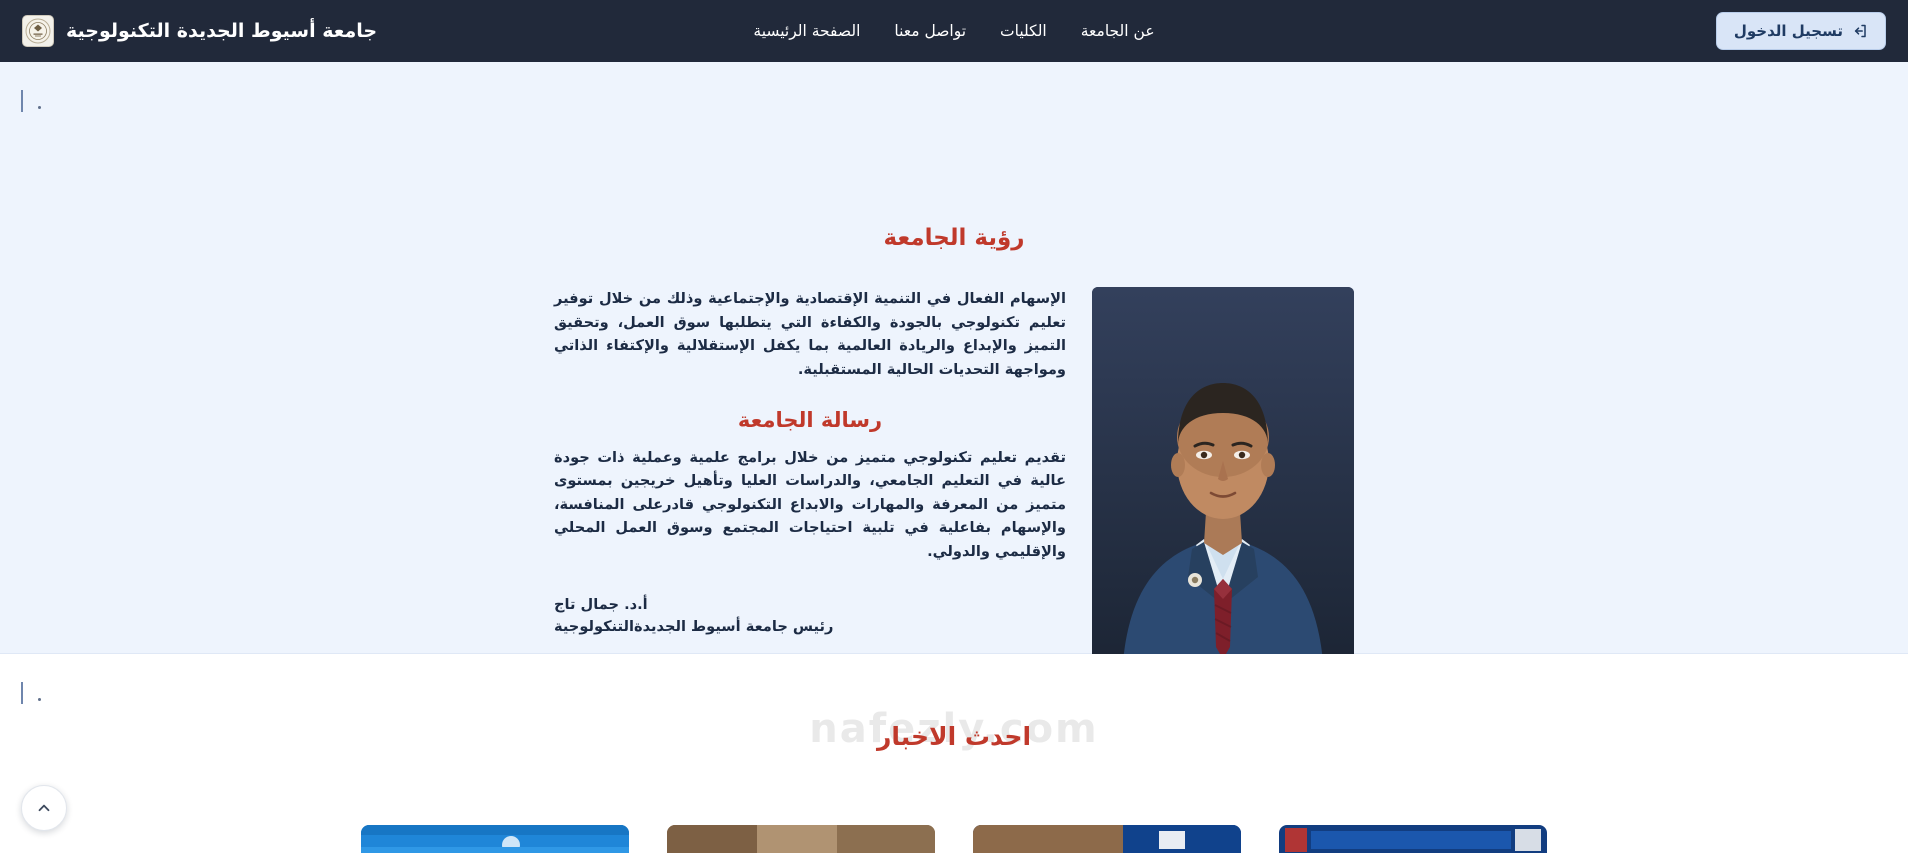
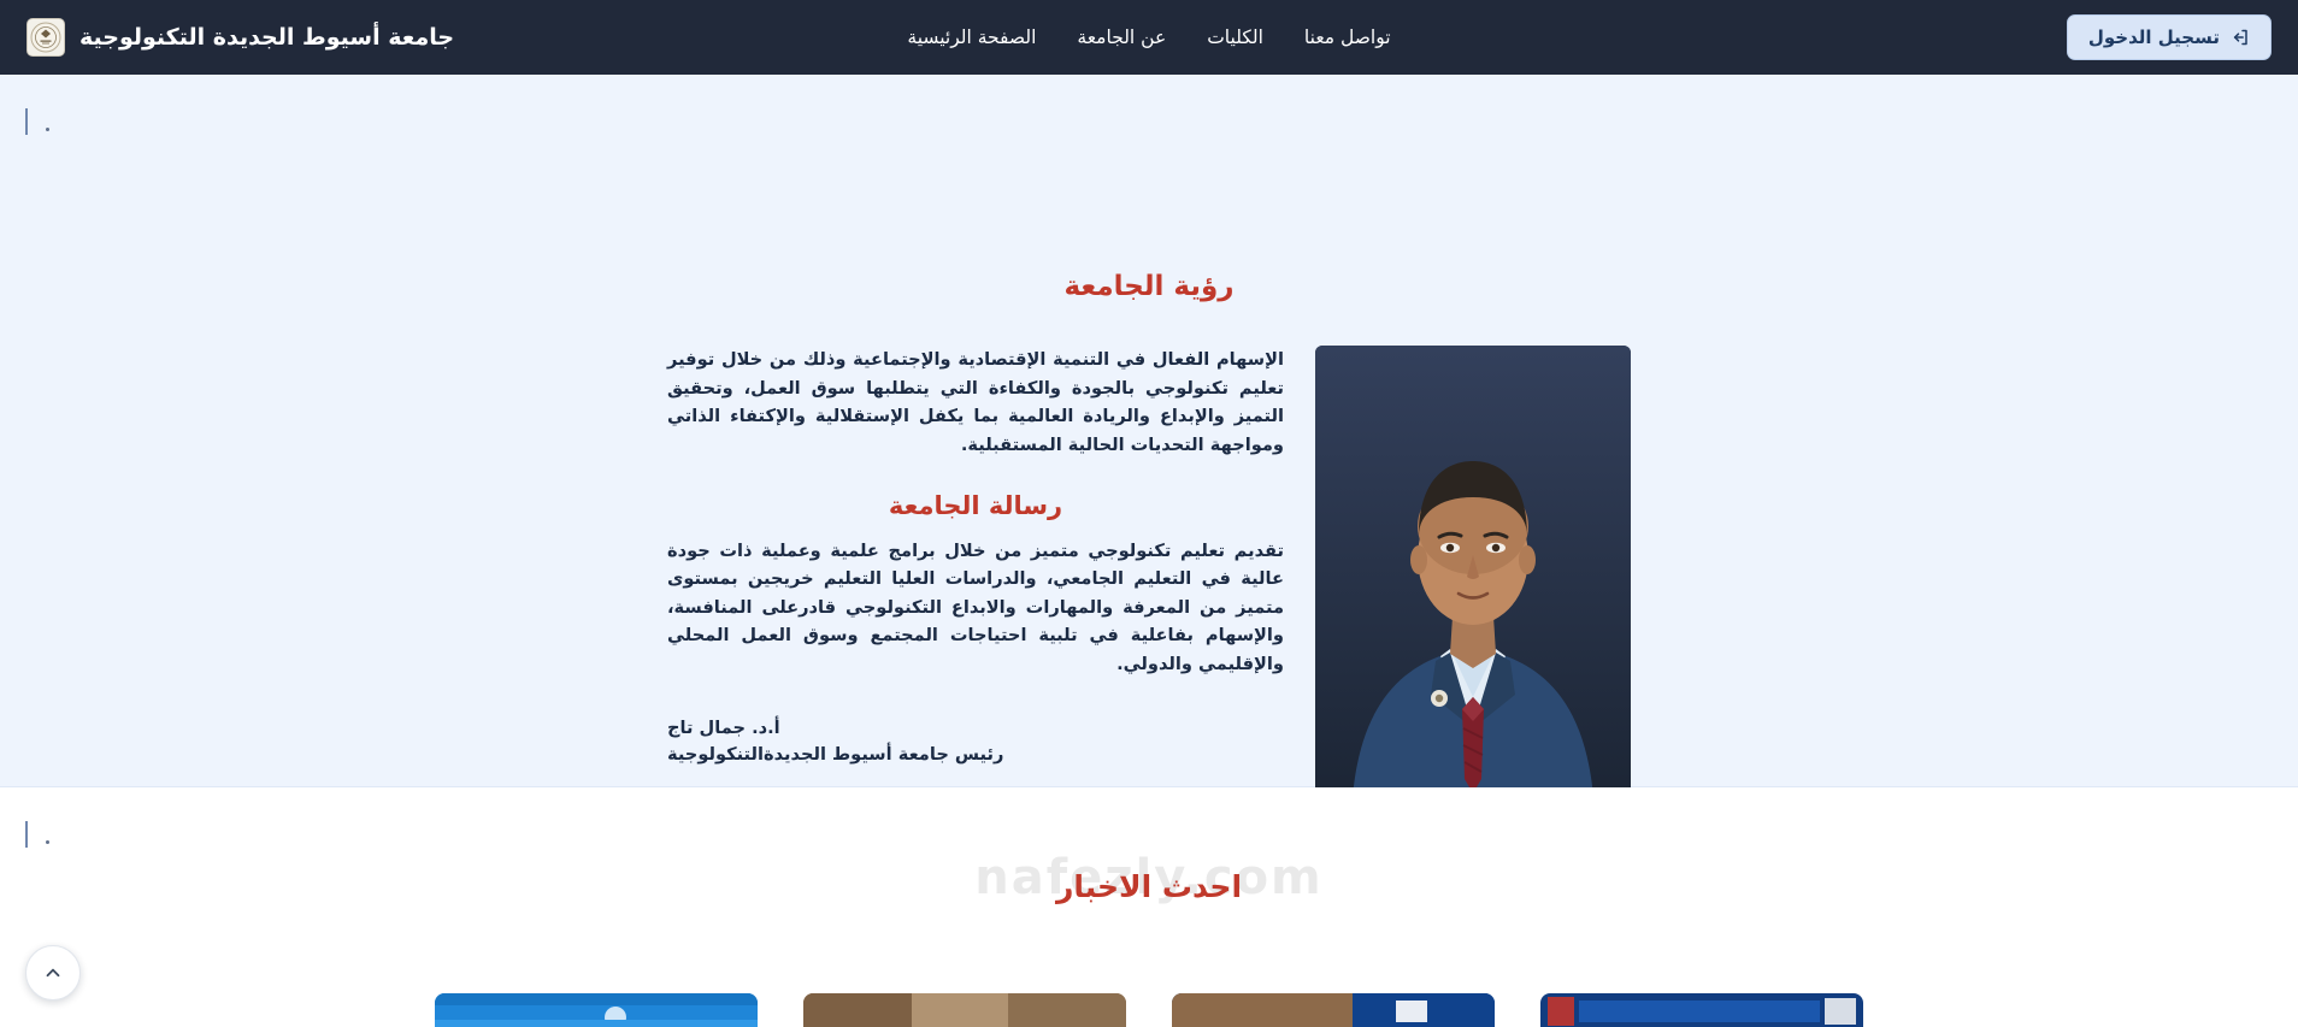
  تسجيل الدخول
- عن الجامعة
+ تواصل معنا
  الكليات
- تواصل معنا
+ عن الجامعة
  الصفحة الرئيسية
  جامعة أسيوط الجديدة التكنولوجية
  رؤية الجامعة
  الإسهام الفعال في التنمية الإقتصادية والإجتماعية وذلك من خلال توفير تعليم تكنولوجي بالجودة والكفاءة التي يتطلبها سوق العمل، وتحقيق التميز والإبداع والريادة العالمية بما يكفل الإستقلالية والإكتفاء الذاتي ومواجهة التحديات الحالية المستقبلية.
  رسالة الجامعة
- تقديم تعليم تكنولوجي متميز من خلال برامج علمية وعملية ذات جودة عالية في التعليم الجامعي، والدراسات العليا وتأهيل خريجين بمستوى متميز من المعرفة والمهارات والابداع التكنولوجي قادرعلى المنافسة، والإسهام بفاعلية في تلبية احتياجات المجتمع وسوق العمل المحلي والإقليمي والدولي.
+ تقديم تعليم تكنولوجي متميز من خلال برامج علمية وعملية ذات جودة عالية في التعليم الجامعي، والدراسات العليا التعليم خريجين بمستوى متميز من المعرفة والمهارات والابداع التكنولوجي قادرعلى المنافسة، والإسهام بفاعلية في تلبية احتياجات المجتمع وسوق العمل المحلي والإقليمي والدولي.
  أ.د. جمال تاج
  رئيس جامعة أسيوط الجديدةالتنكولوجية
  nafezly.com
  احدث الاخبار
